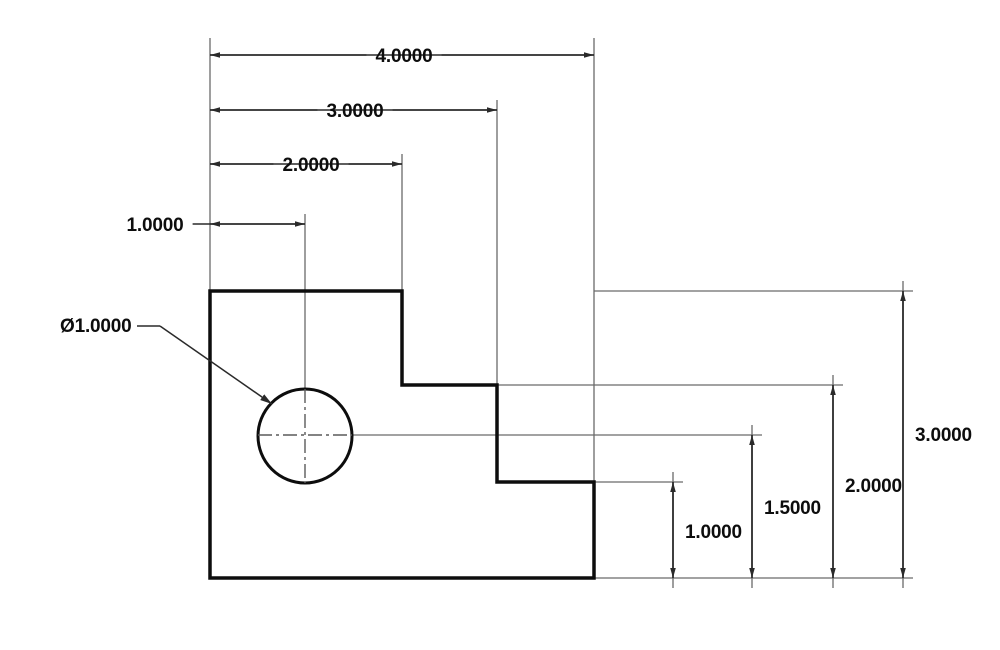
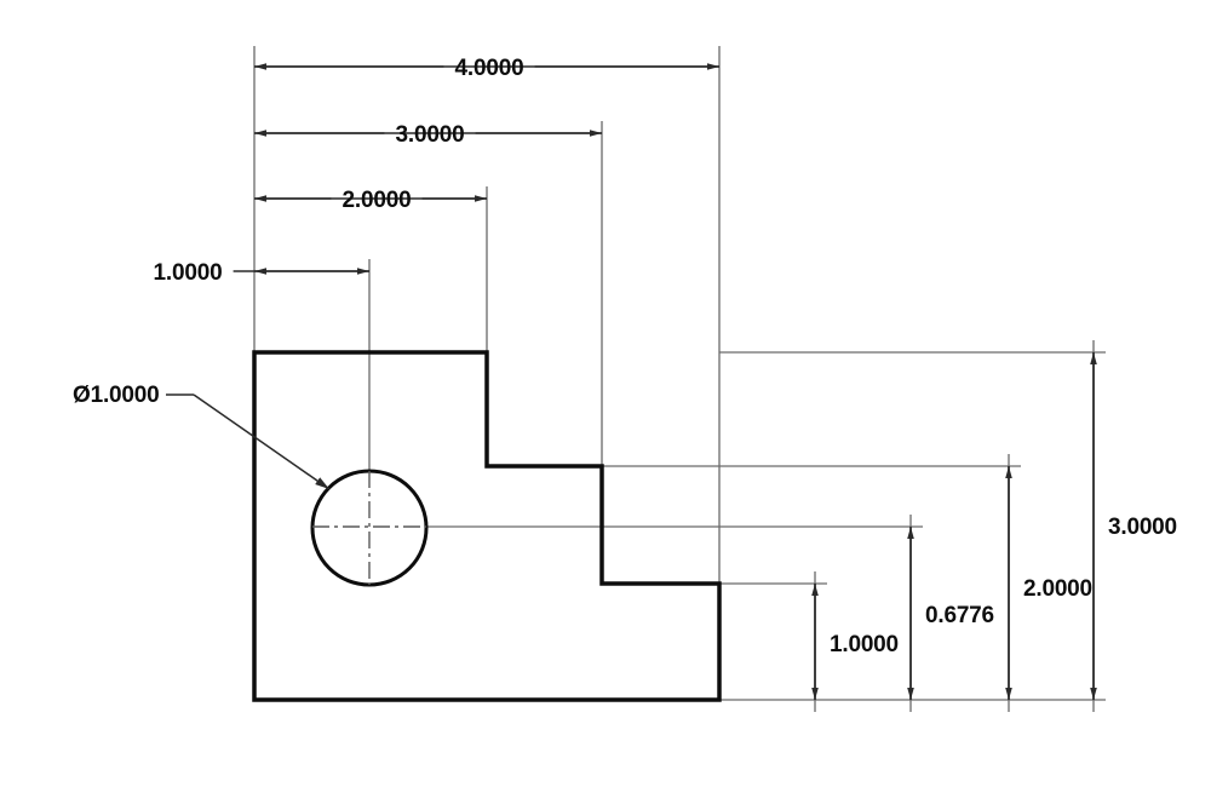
  4.0000
  3.0000
  2.0000
  1.0000
  1.0000
- 1.5000
+ 0.6776
  2.0000
  3.0000
  Ø1.0000
